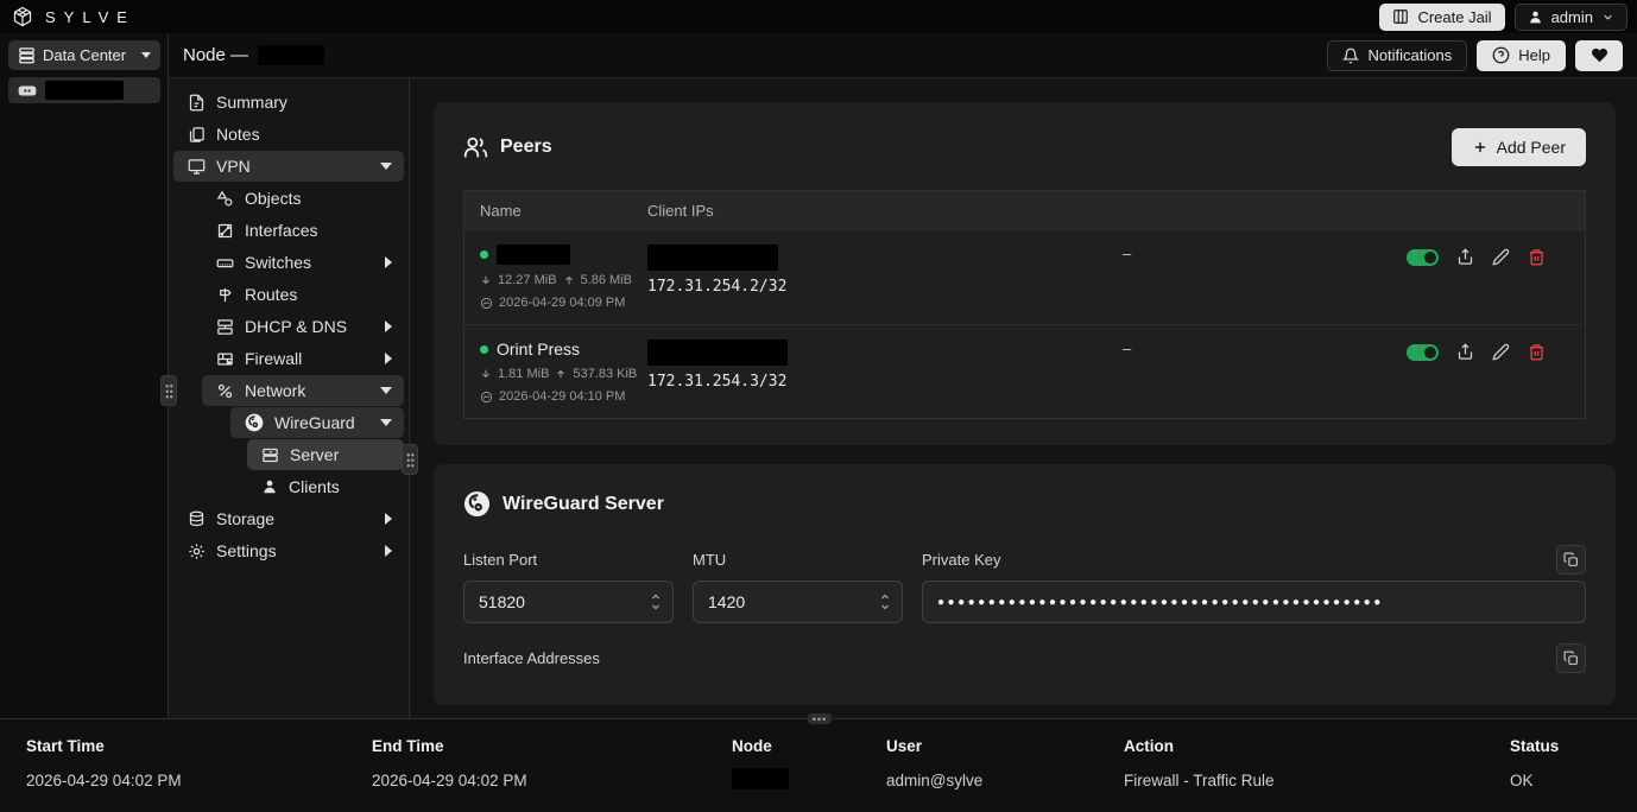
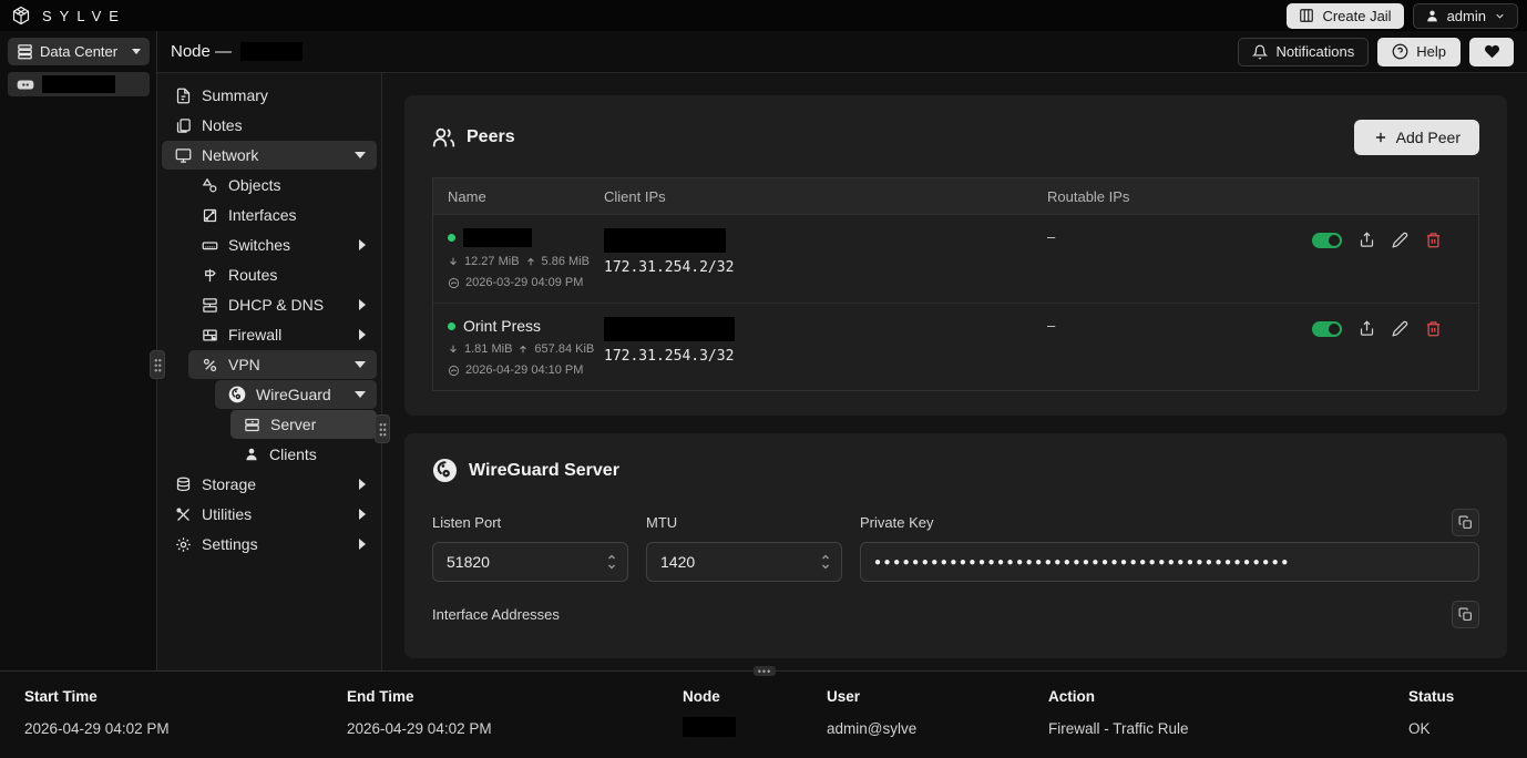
  SYLVE
  Create Jail
  admin
  Data Center
  Node —
  Notifications
  Help
  Summary
  Notes
- VPN
+ Network
  Objects
  Interfaces
  Switches
  Routes
  DHCP & DNS
  Firewall
- Network
+ VPN
  WireGuard
  Server
  Clients
  Storage
+ Utilities
  Settings
  Peers
  Add Peer
  Name
  Client IPs
+ Routable IPs
  12.27 MiB
  5.86 MiB
- 2026-04-29 04:09 PM
+ 2026-03-29 04:09 PM
  172.31.254.2/32
  –
  Orint Press
  1.81 MiB
- 537.83 KiB
+ 657.84 KiB
  2026-04-29 04:10 PM
  172.31.254.3/32
  –
  WireGuard Server
  Listen Port
  51820
  MTU
  1420
  Private Key
  ●●●●●●●●●●●●●●●●●●●●●●●●●●●●●●●●●●●●●●●●●●●●
  Interface Addresses
  •••
  Start Time
  End Time
  Node
  User
  Action
  Status
  2026-04-29 04:02 PM
  2026-04-29 04:02 PM
  admin@sylve
  Firewall - Traffic Rule
  OK
